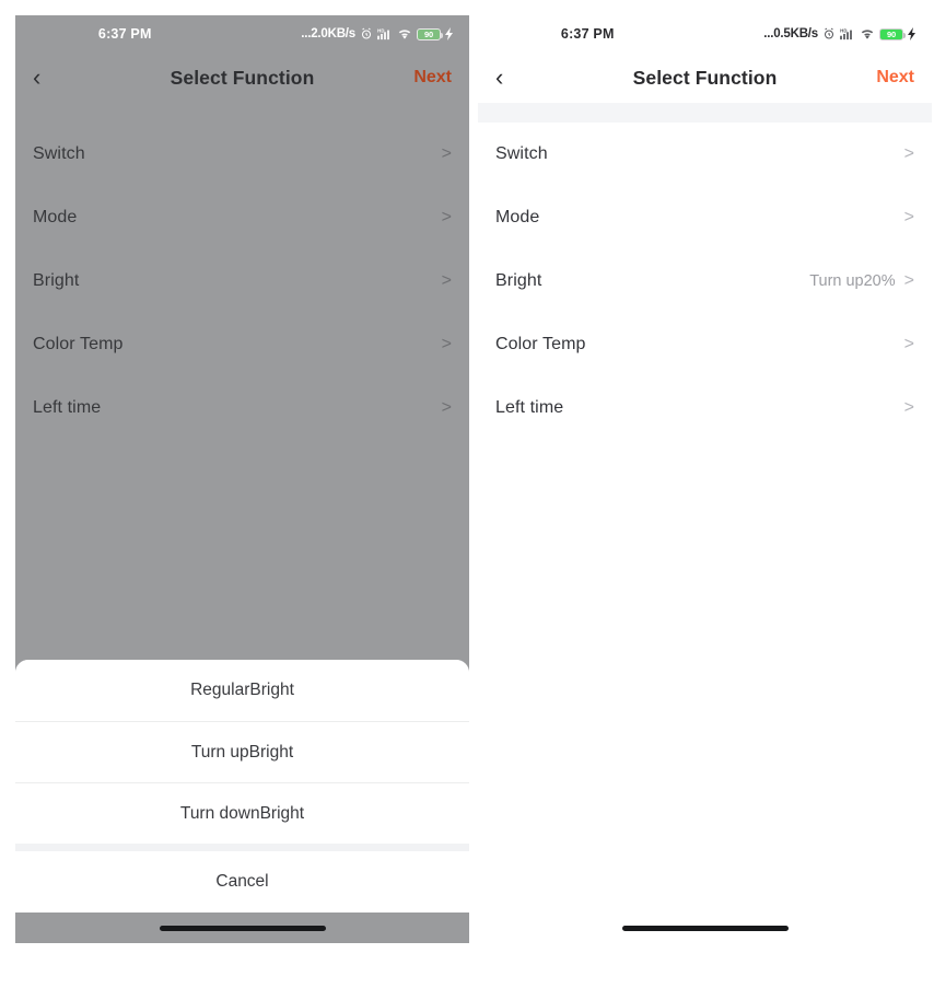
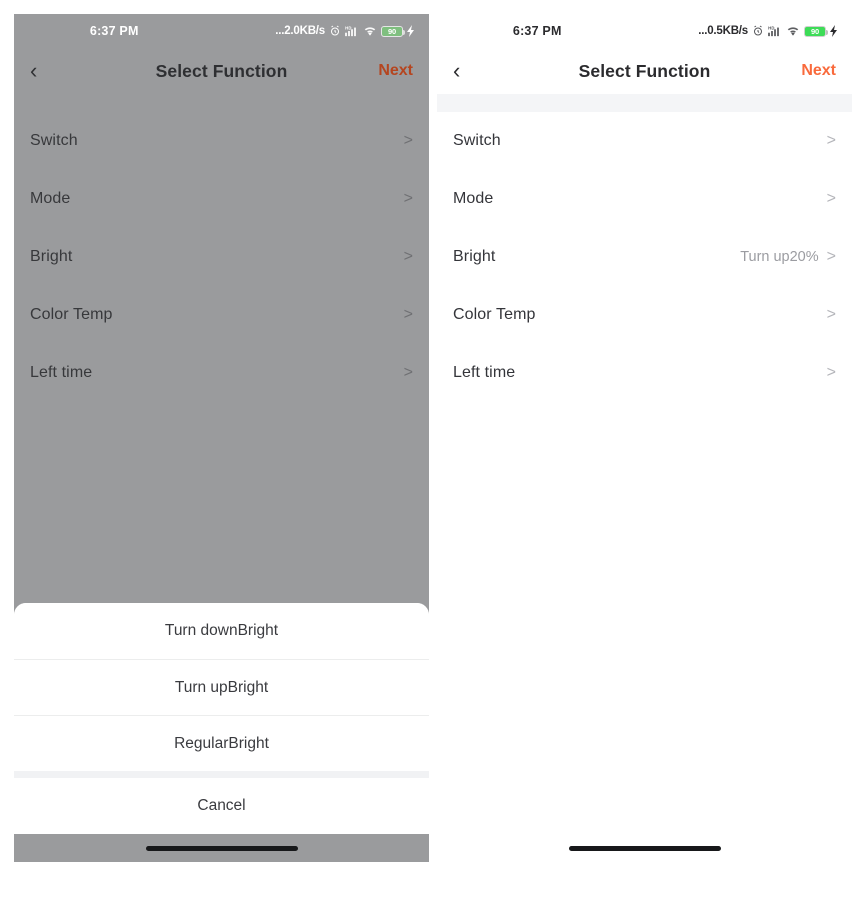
  6:37 PM
  ...2.0KB/s
  90
  ‹
  Select Function
  Next
  Switch
  >
  Mode
  >
  Bright
  >
  Color Temp
  >
  Left time
  >
- RegularBright
+ Turn downBright
  Turn upBright
- Turn downBright
+ RegularBright
  Cancel
  6:37 PM
  ...0.5KB/s
  90
  ‹
  Select Function
  Next
  Switch
  >
  Mode
  >
  Bright
  Turn up20%
  >
  Color Temp
  >
  Left time
  >
